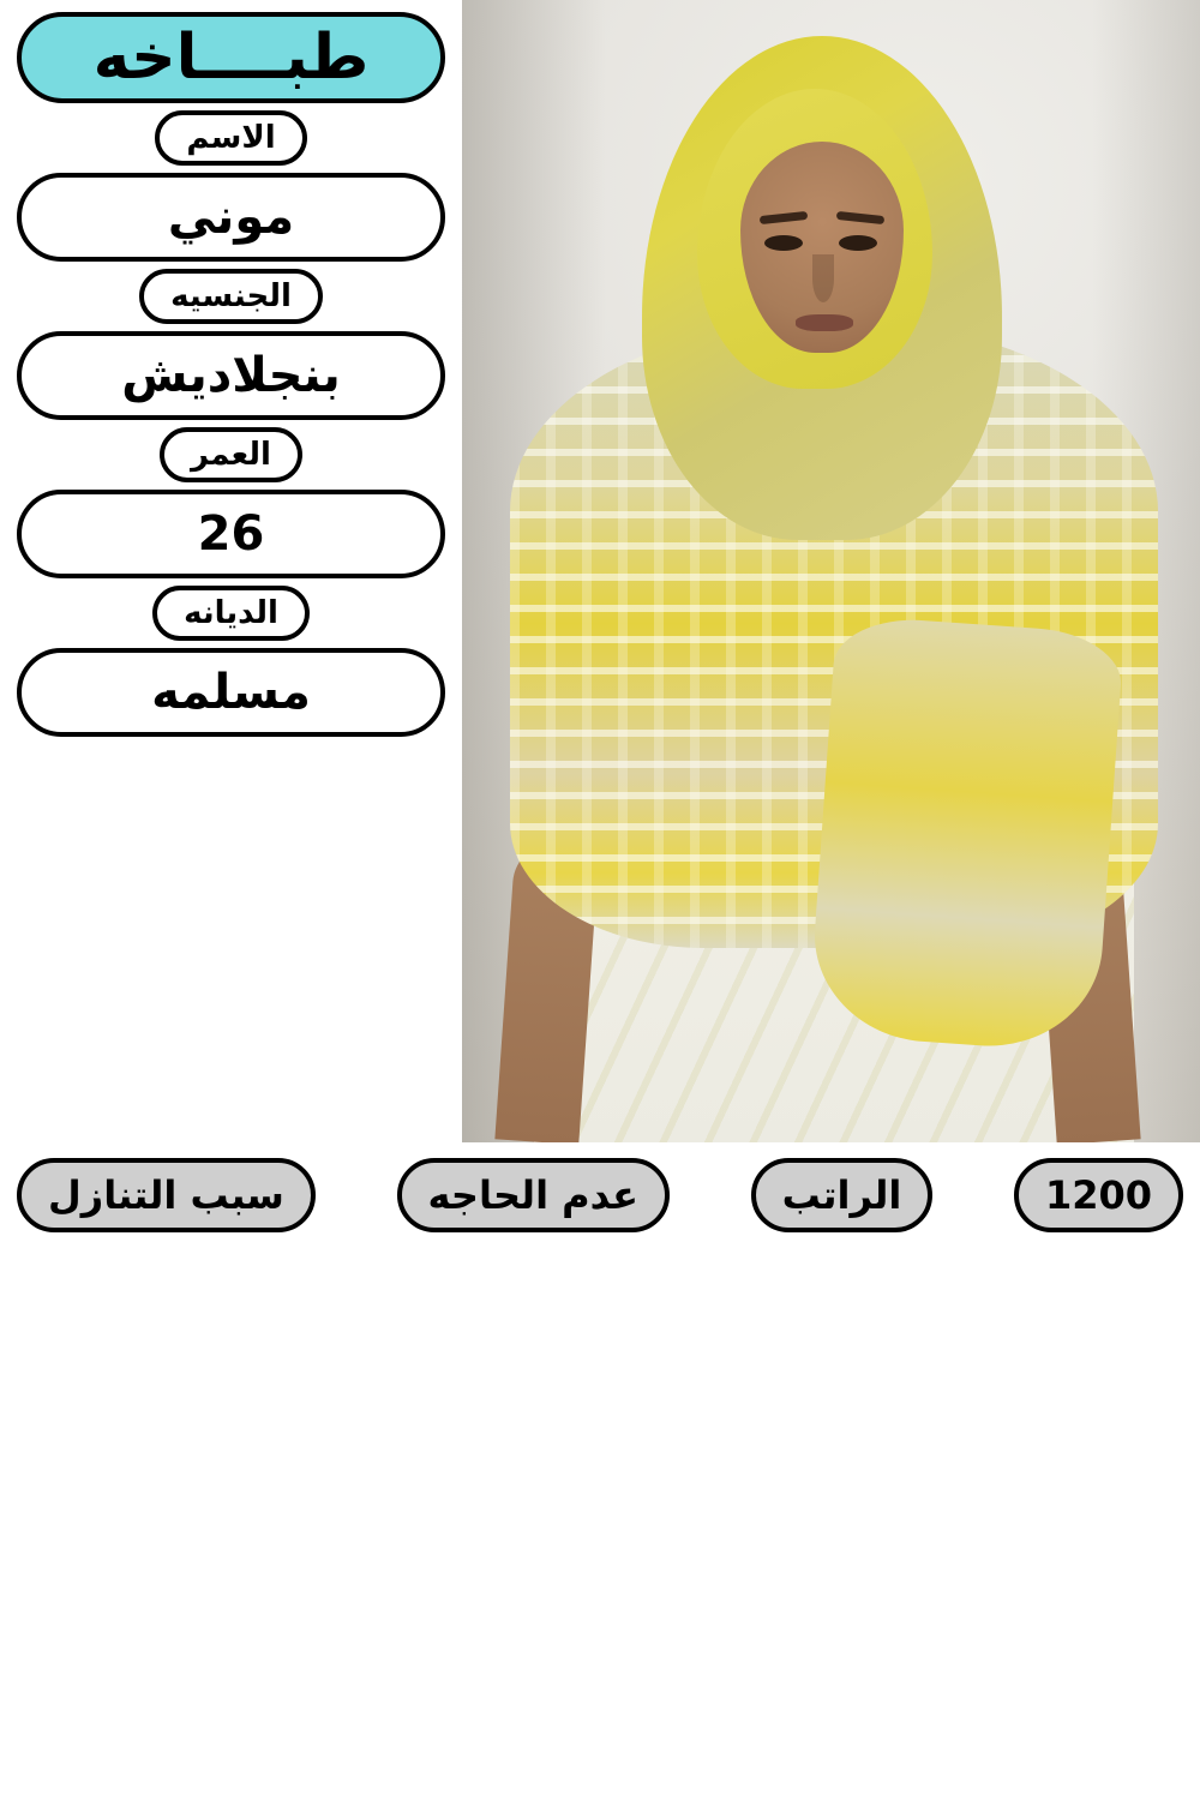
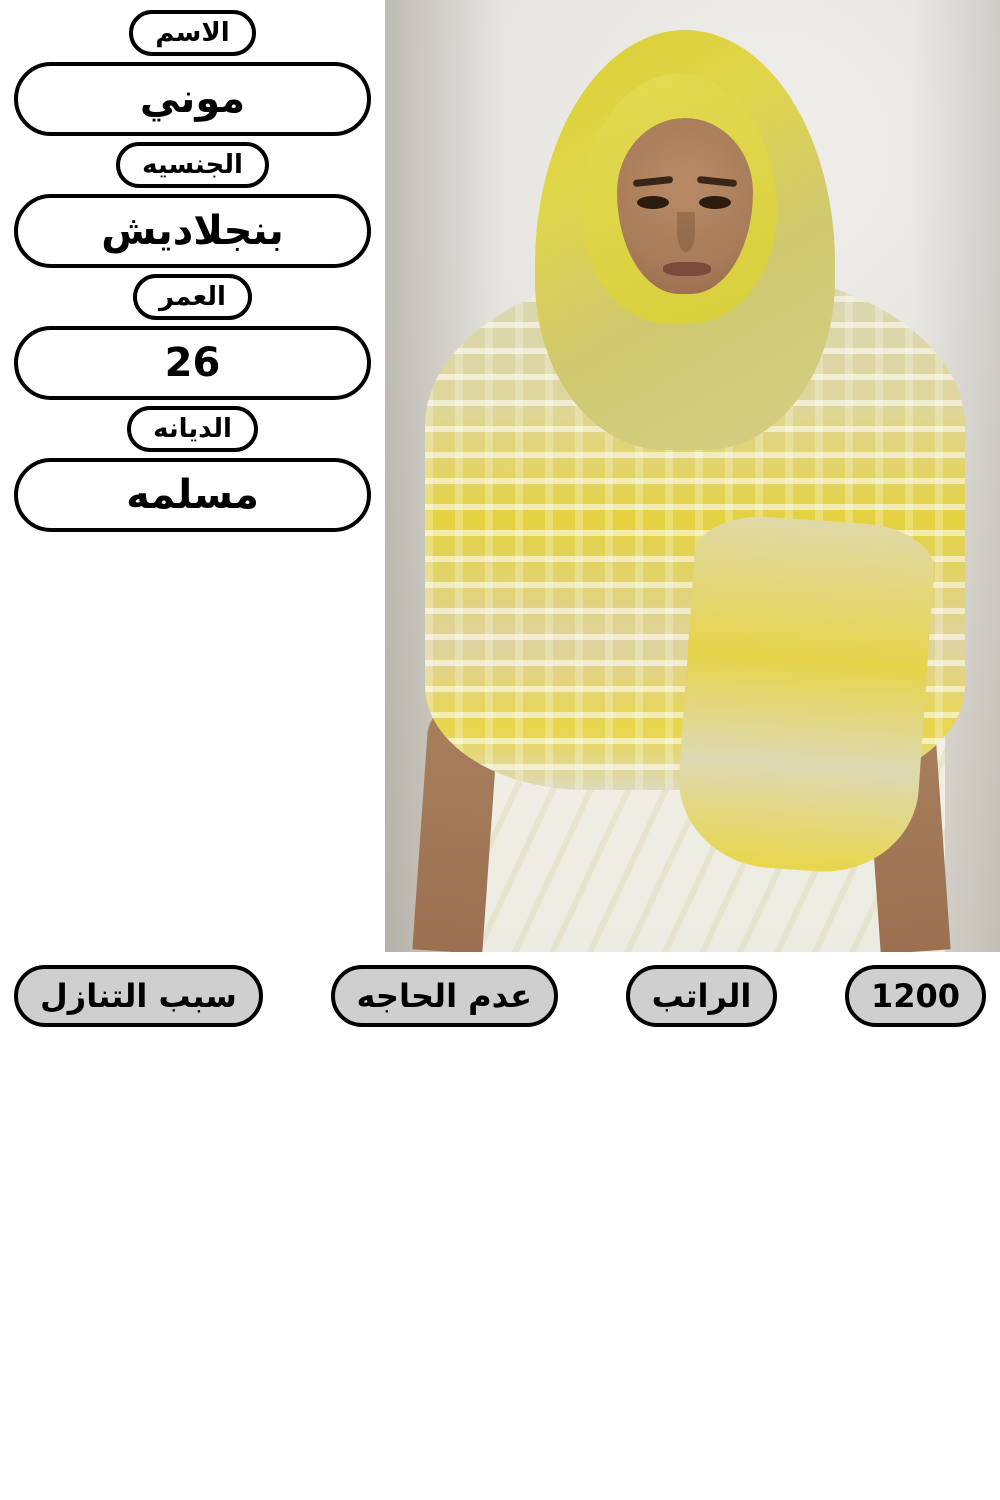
- طبــــاخه
  الاسم
  موني
  الجنسيه
  بنجلاديش
  العمر
  26
  الديانه
  مسلمه
  1200
  الراتب
  عدم الحاجه
  سبب التنازل
